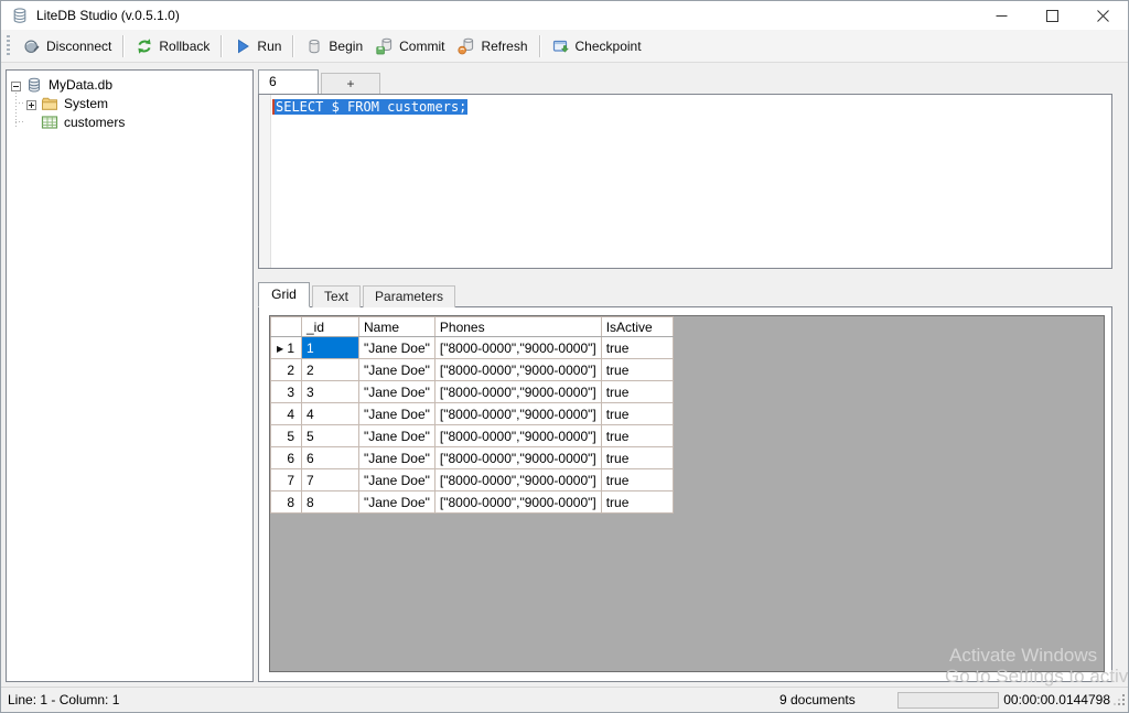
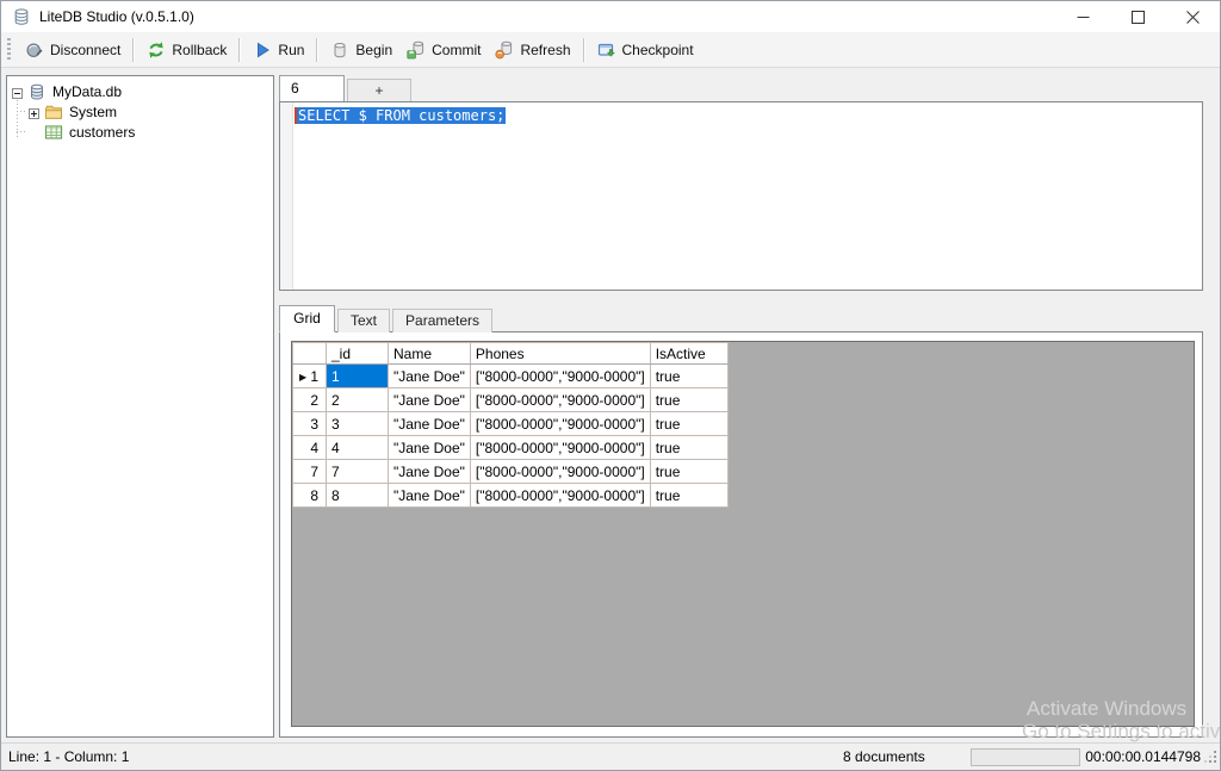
  LiteDB Studio (v.0.5.1.0)
  Disconnect
  Rollback
  Run
  Begin
  Commit
  Refresh
  Checkpoint
  MyData.db
  System
  customers
  6
  +
  SELECT $ FROM customers;
  Grid
  Text
  Parameters
  	_id	Name	Phones	IsActive
  ▶ 1	1	"Jane Doe"	["8000-0000","9000-0000"]	true
  2	2	"Jane Doe"	["8000-0000","9000-0000"]	true
  3	3	"Jane Doe"	["8000-0000","9000-0000"]	true
  4	4	"Jane Doe"	["8000-0000","9000-0000"]	true
- 5	5	"Jane Doe"	["8000-0000","9000-0000"]	true
- 6	6	"Jane Doe"	["8000-0000","9000-0000"]	true
  7	7	"Jane Doe"	["8000-0000","9000-0000"]	true
  8	8	"Jane Doe"	["8000-0000","9000-0000"]	true
  Activate Windows
  Go to Settings to activ
  Line: 1 - Column: 1
- 9 documents
+ 8 documents
  00:00:00.0144798
